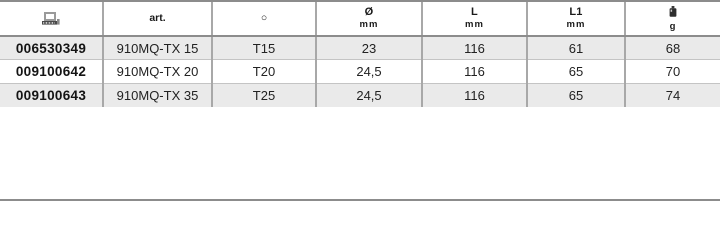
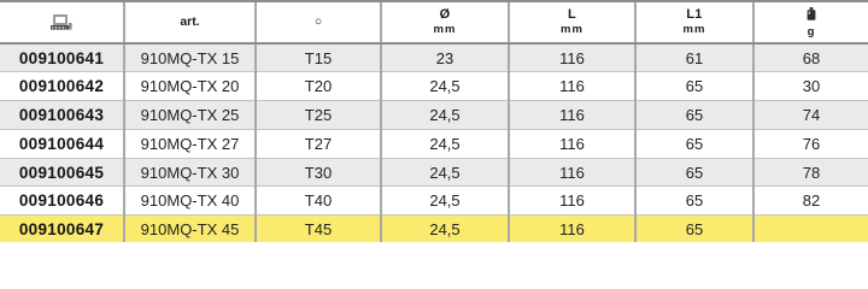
  	art.	○	Ø mm	L mm	L1 mm	g
- 006530349	910MQ-TX 15	T15	23	116	61	68
+ 009100641	910MQ-TX 15	T15	23	116	61	68
- 009100642	910MQ-TX 20	T20	24,5	116	65	70
+ 009100642	910MQ-TX 20	T20	24,5	116	65	30
- 009100643	910MQ-TX 35	T25	24,5	116	65	74
+ 009100643	910MQ-TX 25	T25	24,5	116	65	74
+ 009100644	910MQ-TX 27	T27	24,5	116	65	76
+ 009100645	910MQ-TX 30	T30	24,5	116	65	78
+ 009100646	910MQ-TX 40	T40	24,5	116	65	82
+ 009100647	910MQ-TX 45	T45	24,5	116	65
